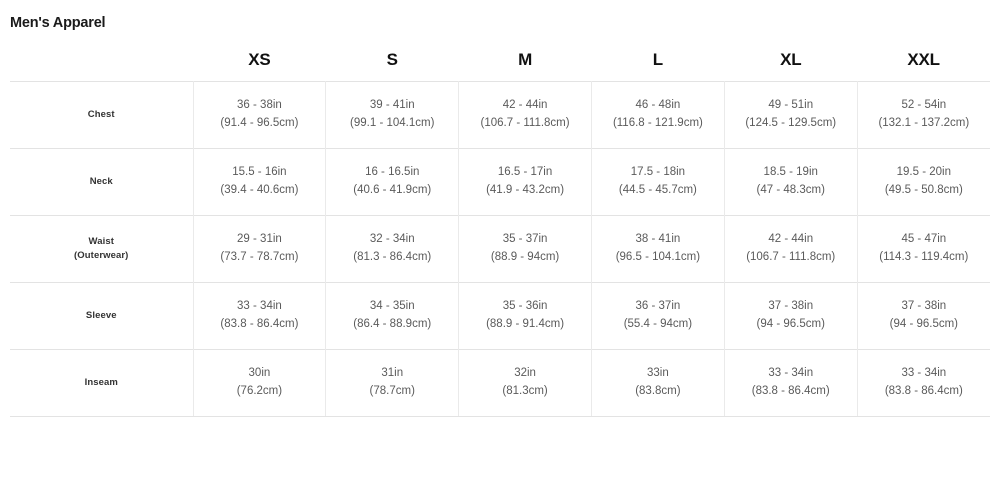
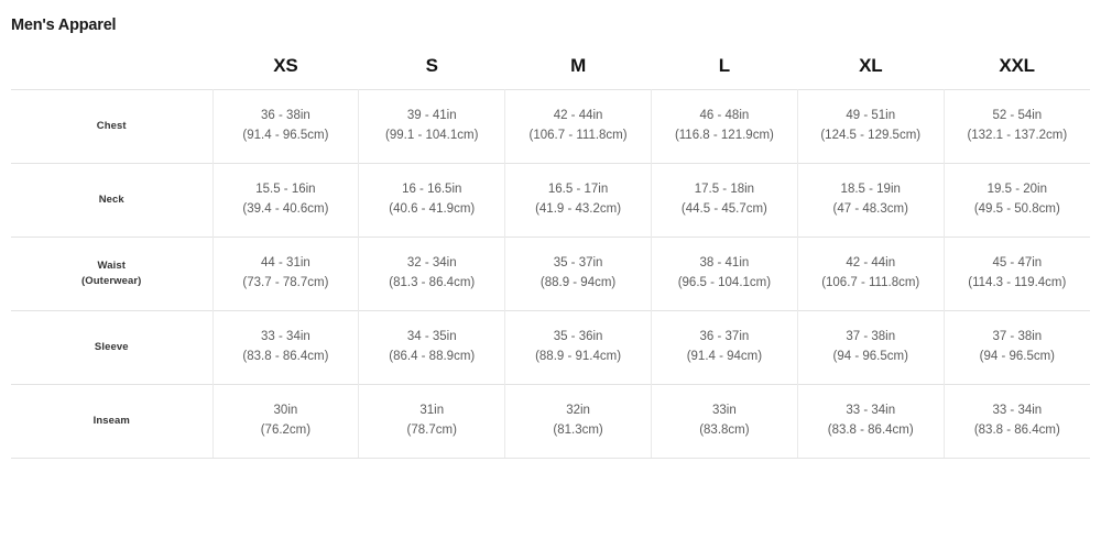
  Men's Apparel
  	XS	S	M	L	XL	XXL
  Chest	36 - 38in(91.4 - 96.5cm)	39 - 41in(99.1 - 104.1cm)	42 - 44in(106.7 - 111.8cm)	46 - 48in(116.8 - 121.9cm)	49 - 51in(124.5 - 129.5cm)	52 - 54in(132.1 - 137.2cm)
  Neck	15.5 - 16in(39.4 - 40.6cm)	16 - 16.5in(40.6 - 41.9cm)	16.5 - 17in(41.9 - 43.2cm)	17.5 - 18in(44.5 - 45.7cm)	18.5 - 19in(47 - 48.3cm)	19.5 - 20in(49.5 - 50.8cm)
- Waist(Outerwear)	29 - 31in(73.7 - 78.7cm)	32 - 34in(81.3 - 86.4cm)	35 - 37in(88.9 - 94cm)	38 - 41in(96.5 - 104.1cm)	42 - 44in(106.7 - 111.8cm)	45 - 47in(114.3 - 119.4cm)
+ Waist(Outerwear)	44 - 31in(73.7 - 78.7cm)	32 - 34in(81.3 - 86.4cm)	35 - 37in(88.9 - 94cm)	38 - 41in(96.5 - 104.1cm)	42 - 44in(106.7 - 111.8cm)	45 - 47in(114.3 - 119.4cm)
- Sleeve	33 - 34in(83.8 - 86.4cm)	34 - 35in(86.4 - 88.9cm)	35 - 36in(88.9 - 91.4cm)	36 - 37in(55.4 - 94cm)	37 - 38in(94 - 96.5cm)	37 - 38in(94 - 96.5cm)
+ Sleeve	33 - 34in(83.8 - 86.4cm)	34 - 35in(86.4 - 88.9cm)	35 - 36in(88.9 - 91.4cm)	36 - 37in(91.4 - 94cm)	37 - 38in(94 - 96.5cm)	37 - 38in(94 - 96.5cm)
  Inseam	30in(76.2cm)	31in(78.7cm)	32in(81.3cm)	33in(83.8cm)	33 - 34in(83.8 - 86.4cm)	33 - 34in(83.8 - 86.4cm)
